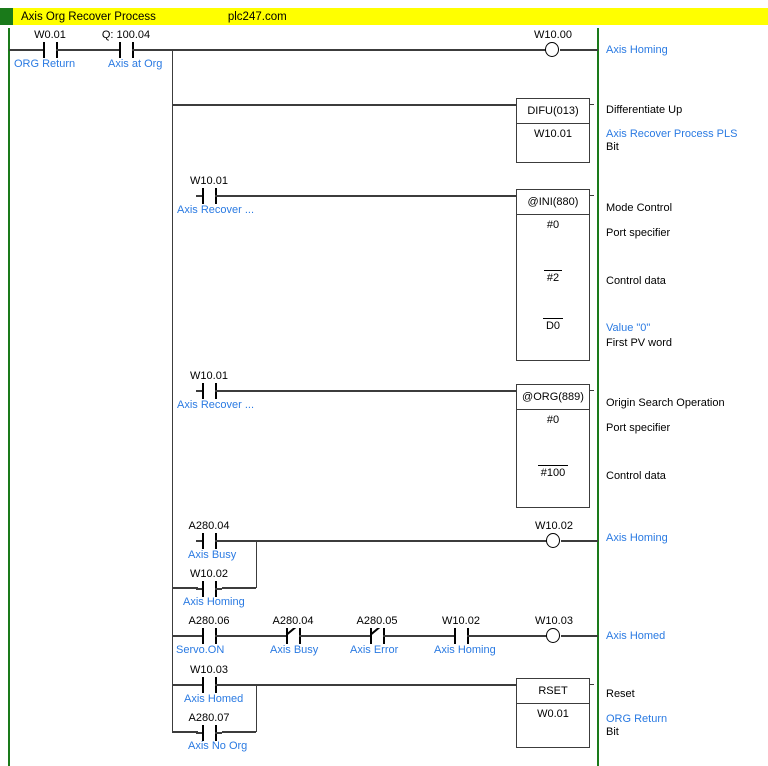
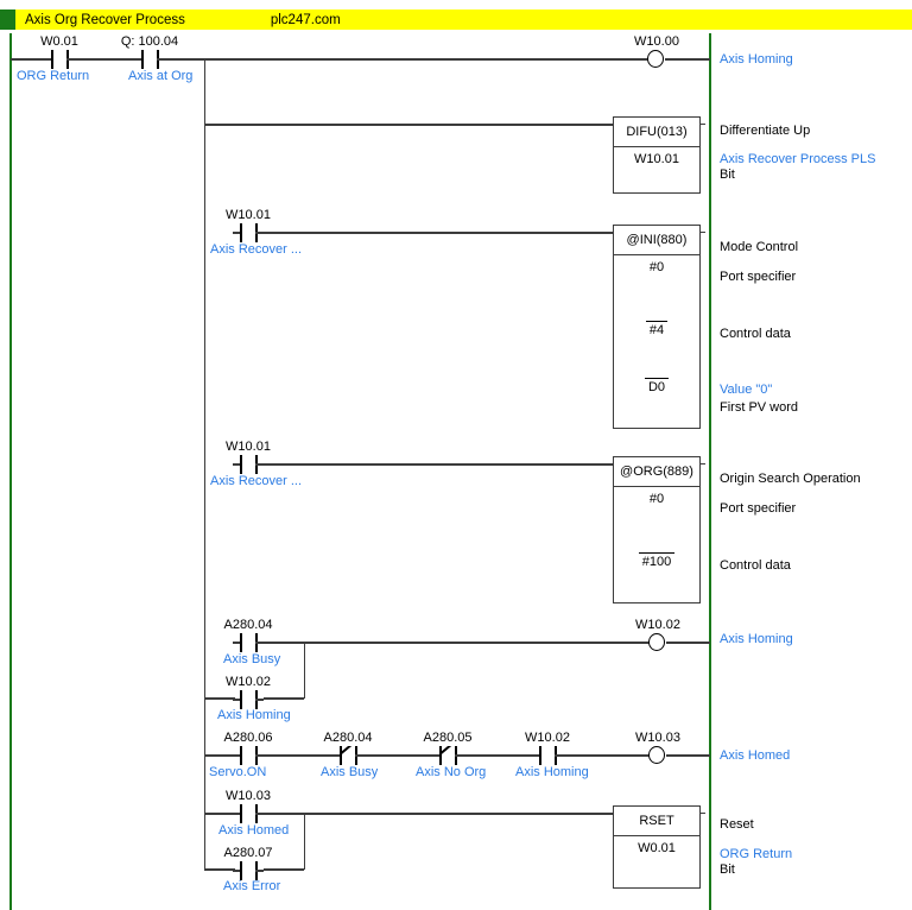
  Axis Org Recover Process
  plc247.com
  W0.01
  ORG Return
  Q: 100.04
  Axis at Org
  W10.00
  Axis Homing
  DIFU(013)
  W10.01
  Differentiate Up
  Axis Recover Process PLS
  Bit
  W10.01
  Axis Recover ...
  @INI(880)
  #0
- #2
+ #4
  D0
  Mode Control
  Port specifier
  Control data
  Value "0"
  First PV word
  W10.01
  Axis Recover ...
  @ORG(889)
  #0
  #100
  Origin Search Operation
  Port specifier
  Control data
  A280.04
  Axis Busy
  W10.02
  Axis Homing
  W10.02
  Axis Homing
  A280.06
  Servo.ON
  A280.04
  Axis Busy
  A280.05
- Axis Error
+ Axis No Org
  W10.02
  Axis Homing
  W10.03
  Axis Homed
  W10.03
  Axis Homed
  A280.07
- Axis No Org
+ Axis Error
  RSET
  W0.01
  Reset
  ORG Return
  Bit
